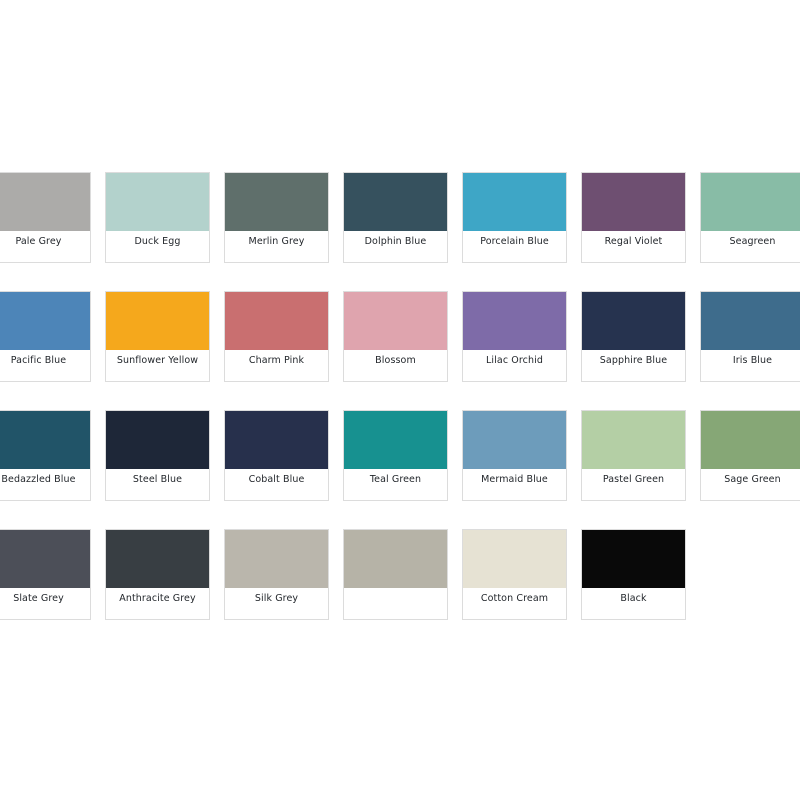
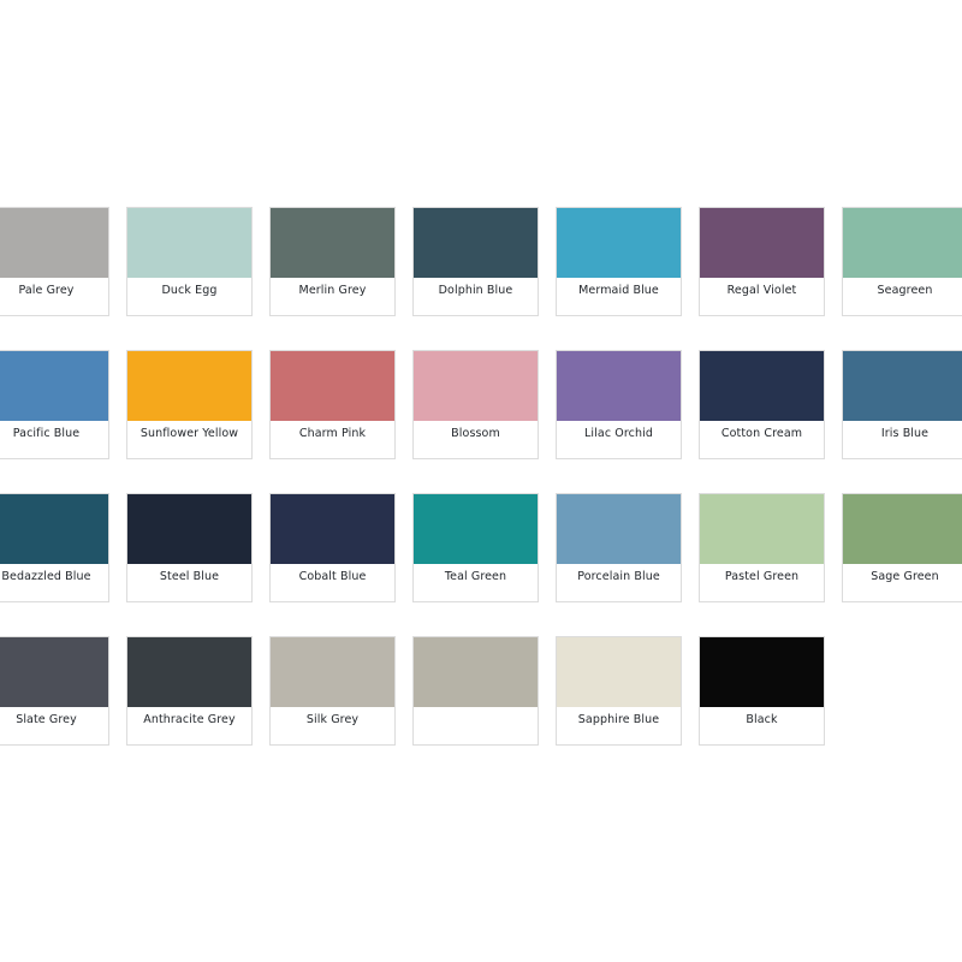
  Pale Grey
  Duck Egg
  Merlin Grey
  Dolphin Blue
- Porcelain Blue
+ Mermaid Blue
  Regal Violet
  Seagreen
  Pacific Blue
  Sunflower Yellow
  Charm Pink
  Blossom
  Lilac Orchid
- Sapphire Blue
+ Cotton Cream
  Iris Blue
  Bedazzled Blue
  Steel Blue
  Cobalt Blue
  Teal Green
- Mermaid Blue
+ Porcelain Blue
  Pastel Green
  Sage Green
  Slate Grey
  Anthracite Grey
  Silk Grey
- Cotton Cream
+ Sapphire Blue
  Black
